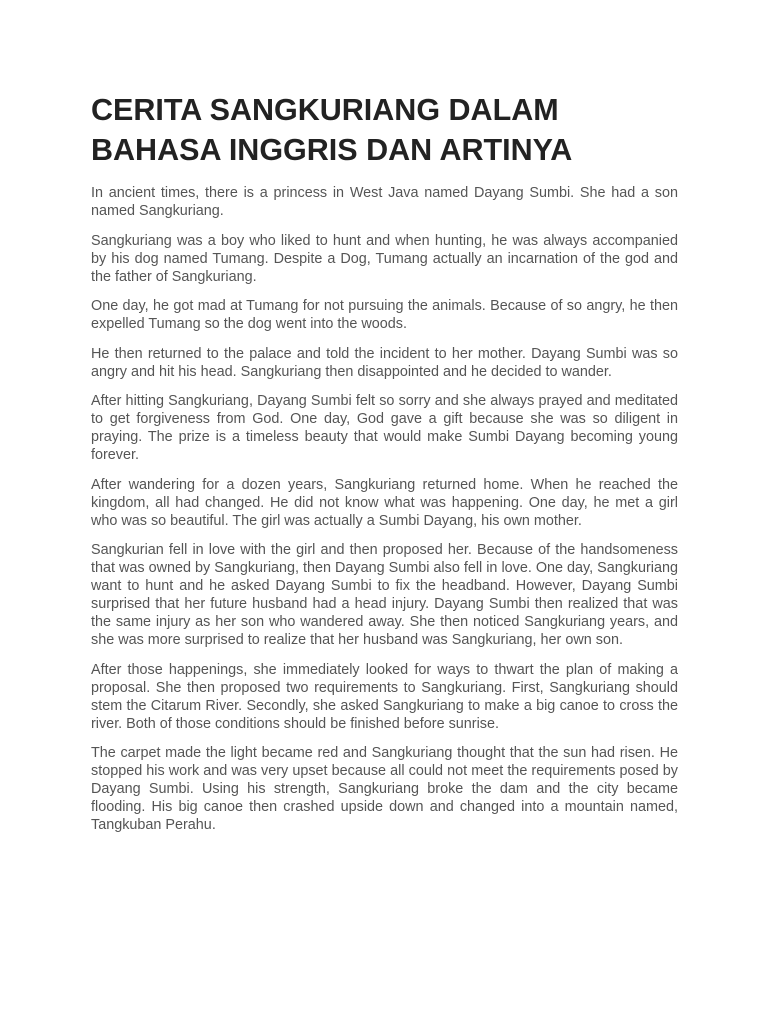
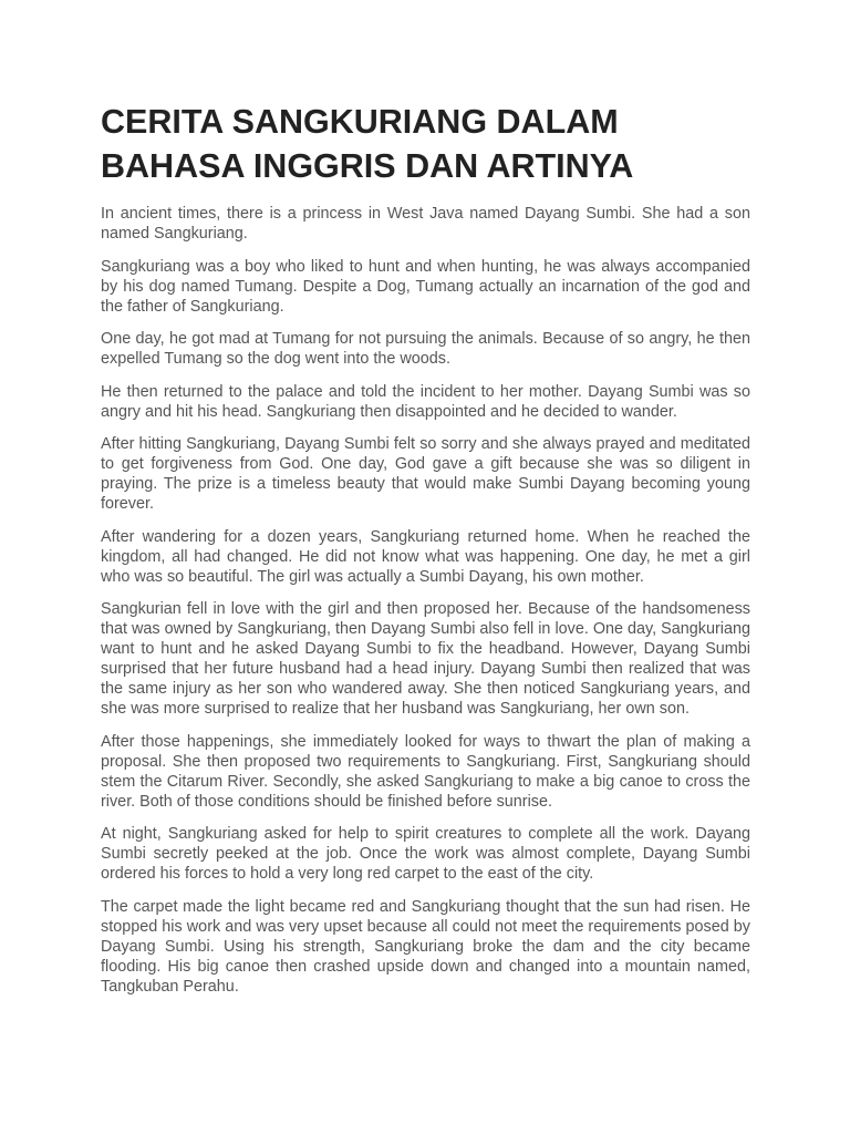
  CERITA SANGKURIANG DALAM
  BAHASA INGGRIS DAN ARTINYA
  In ancient times, there is a princess in West Java named Dayang Sumbi. She had a son named Sangkuriang.
  Sangkuriang was a boy who liked to hunt and when hunting, he was always accompanied by his dog named Tumang. Despite a Dog, Tumang actually an incarnation of the god and the father of Sangkuriang.
  One day, he got mad at Tumang for not pursuing the animals. Because of so angry, he then expelled Tumang so the dog went into the woods.
  He then returned to the palace and told the incident to her mother. Dayang Sumbi was so angry and hit his head. Sangkuriang then disappointed and he decided to wander.
  After hitting Sangkuriang, Dayang Sumbi felt so sorry and she always prayed and meditated to get forgiveness from God. One day, God gave a gift because she was so diligent in praying. The prize is a timeless beauty that would make Sumbi Dayang becoming young forever.
  After wandering for a dozen years, Sangkuriang returned home. When he reached the kingdom, all had changed. He did not know what was happening. One day, he met a girl who was so beautiful. The girl was actually a Sumbi Dayang, his own mother.
  Sangkurian fell in love with the girl and then proposed her. Because of the handsomeness that was owned by Sangkuriang, then Dayang Sumbi also fell in love. One day, Sangkuriang want to hunt and he asked Dayang Sumbi to fix the headband. However, Dayang Sumbi surprised that her future husband had a head injury. Dayang Sumbi then realized that was the same injury as her son who wandered away. She then noticed Sangkuriang years, and she was more surprised to realize that her husband was Sangkuriang, her own son.
  After those happenings, she immediately looked for ways to thwart the plan of making a proposal. She then proposed two requirements to Sangkuriang. First, Sangkuriang should stem the Citarum River. Secondly, she asked Sangkuriang to make a big canoe to cross the river. Both of those conditions should be finished before sunrise.
+ At night, Sangkuriang asked for help to spirit creatures to complete all the work. Dayang Sumbi secretly peeked at the job. Once the work was almost complete, Dayang Sumbi ordered his forces to hold a very long red carpet to the east of the city.
  The carpet made the light became red and Sangkuriang thought that the sun had risen. He stopped his work and was very upset because all could not meet the requirements posed by Dayang Sumbi. Using his strength, Sangkuriang broke the dam and the city became flooding. His big canoe then crashed upside down and changed into a mountain named, Tangkuban Perahu.
